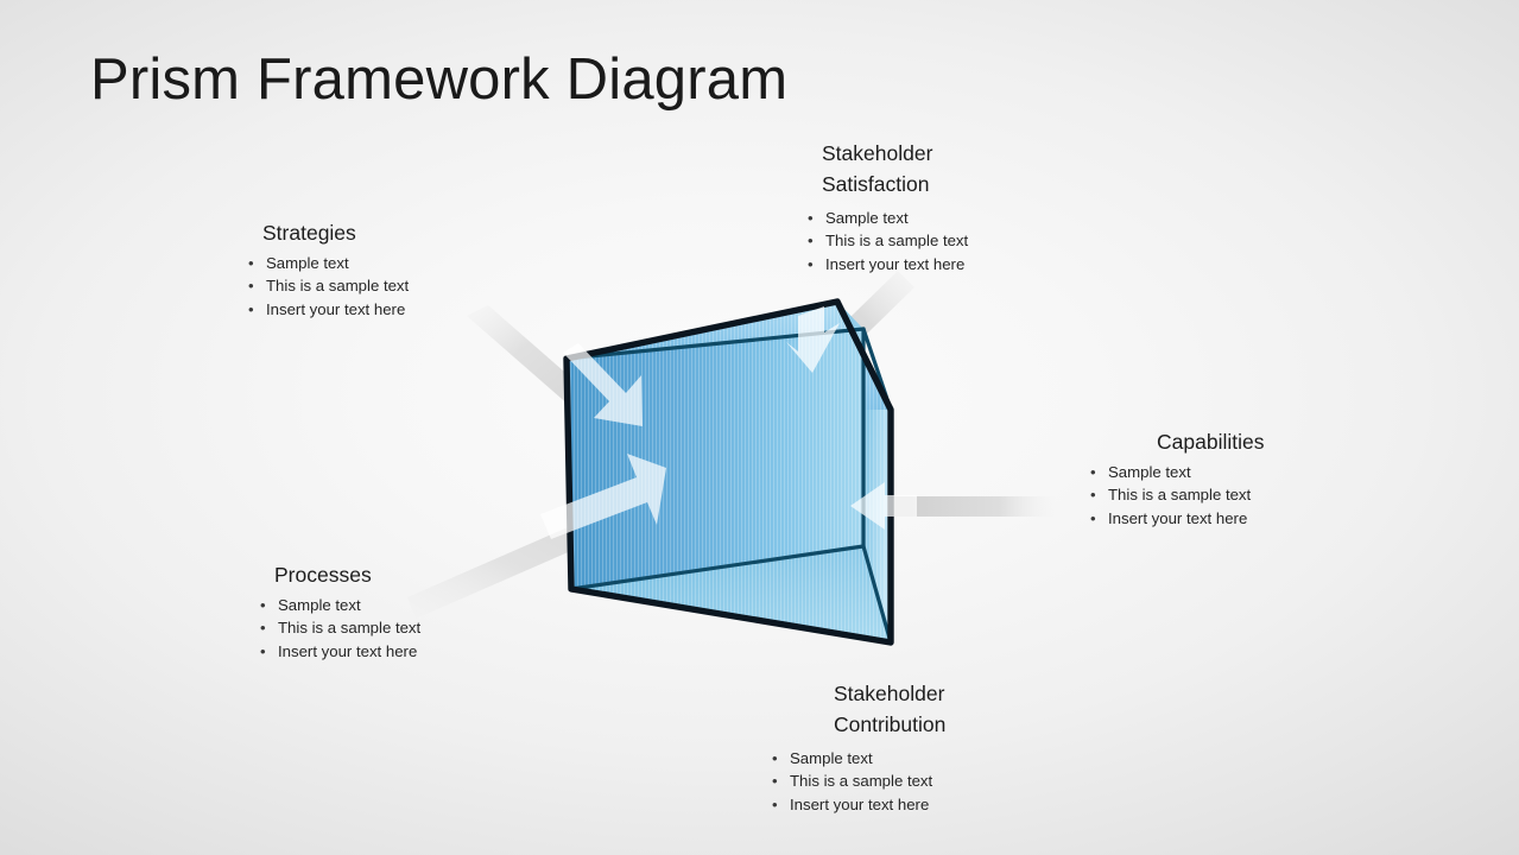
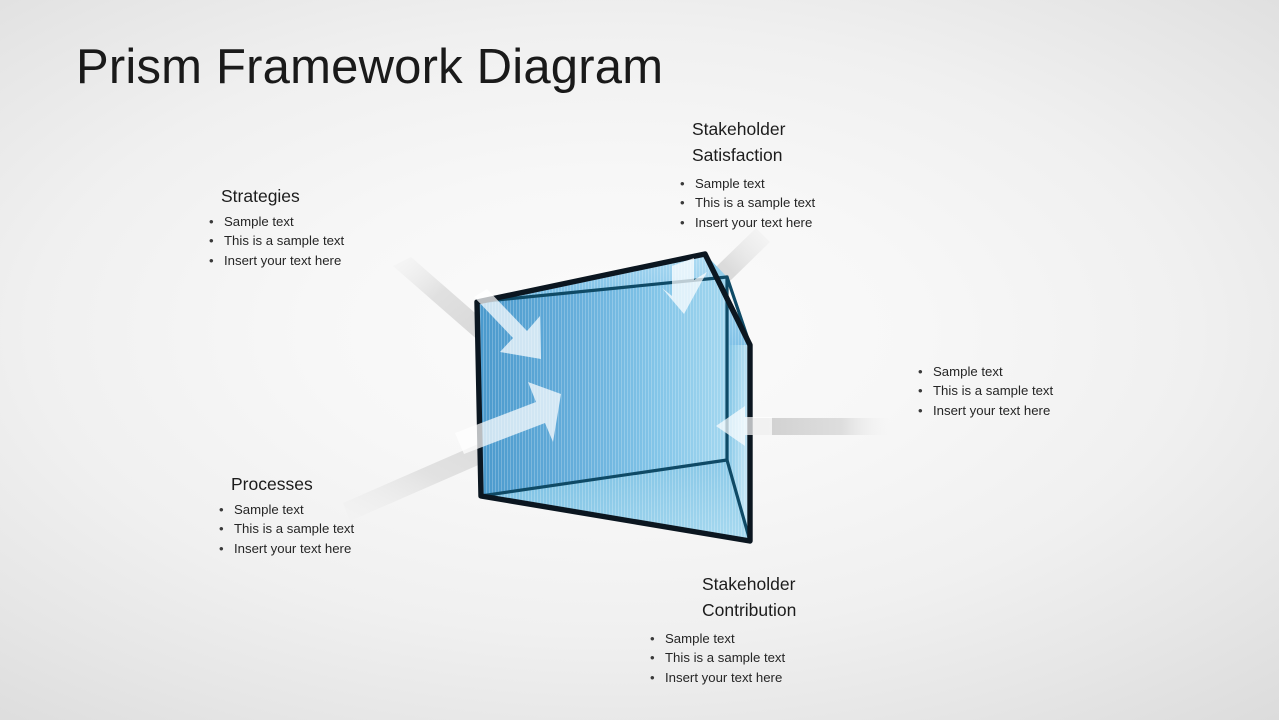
  Prism Framework Diagram
  Strategies
  •
  Sample text
  •
  This is a sample text
  •
  Insert your text here
  Stakeholder
  Satisfaction
  •
  Sample text
  •
  This is a sample text
  •
  Insert your text here
- Capabilities
  •
  Sample text
  •
  This is a sample text
  •
  Insert your text here
  Processes
  •
  Sample text
  •
  This is a sample text
  •
  Insert your text here
  Stakeholder
  Contribution
  •
  Sample text
  •
  This is a sample text
  •
  Insert your text here
